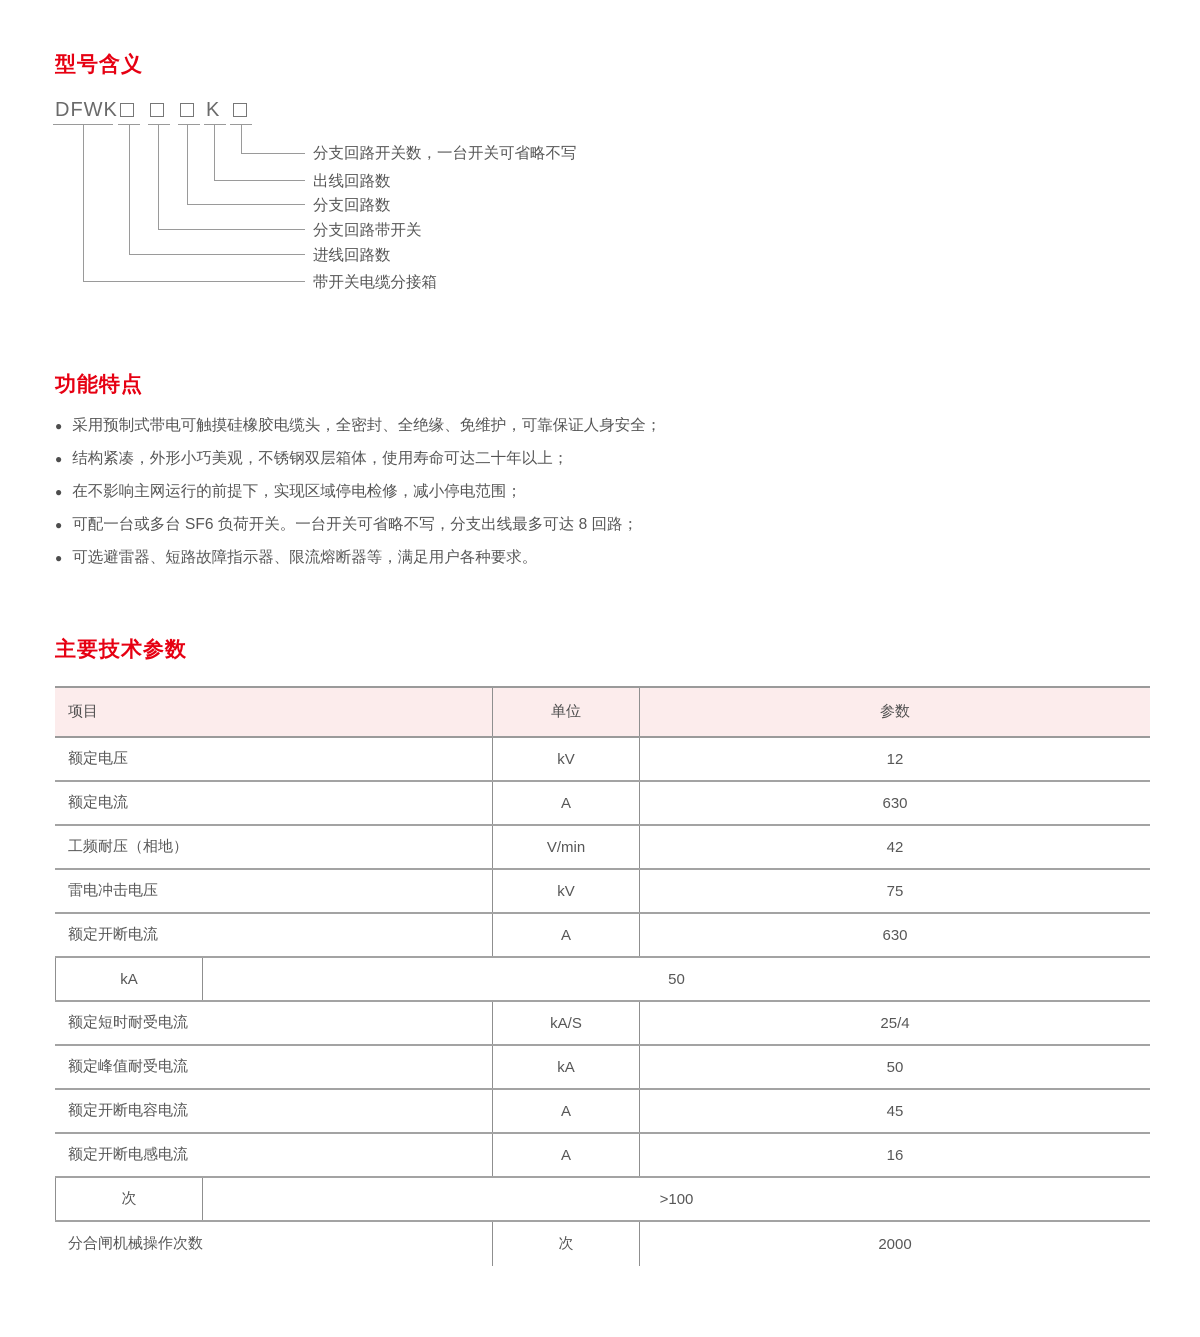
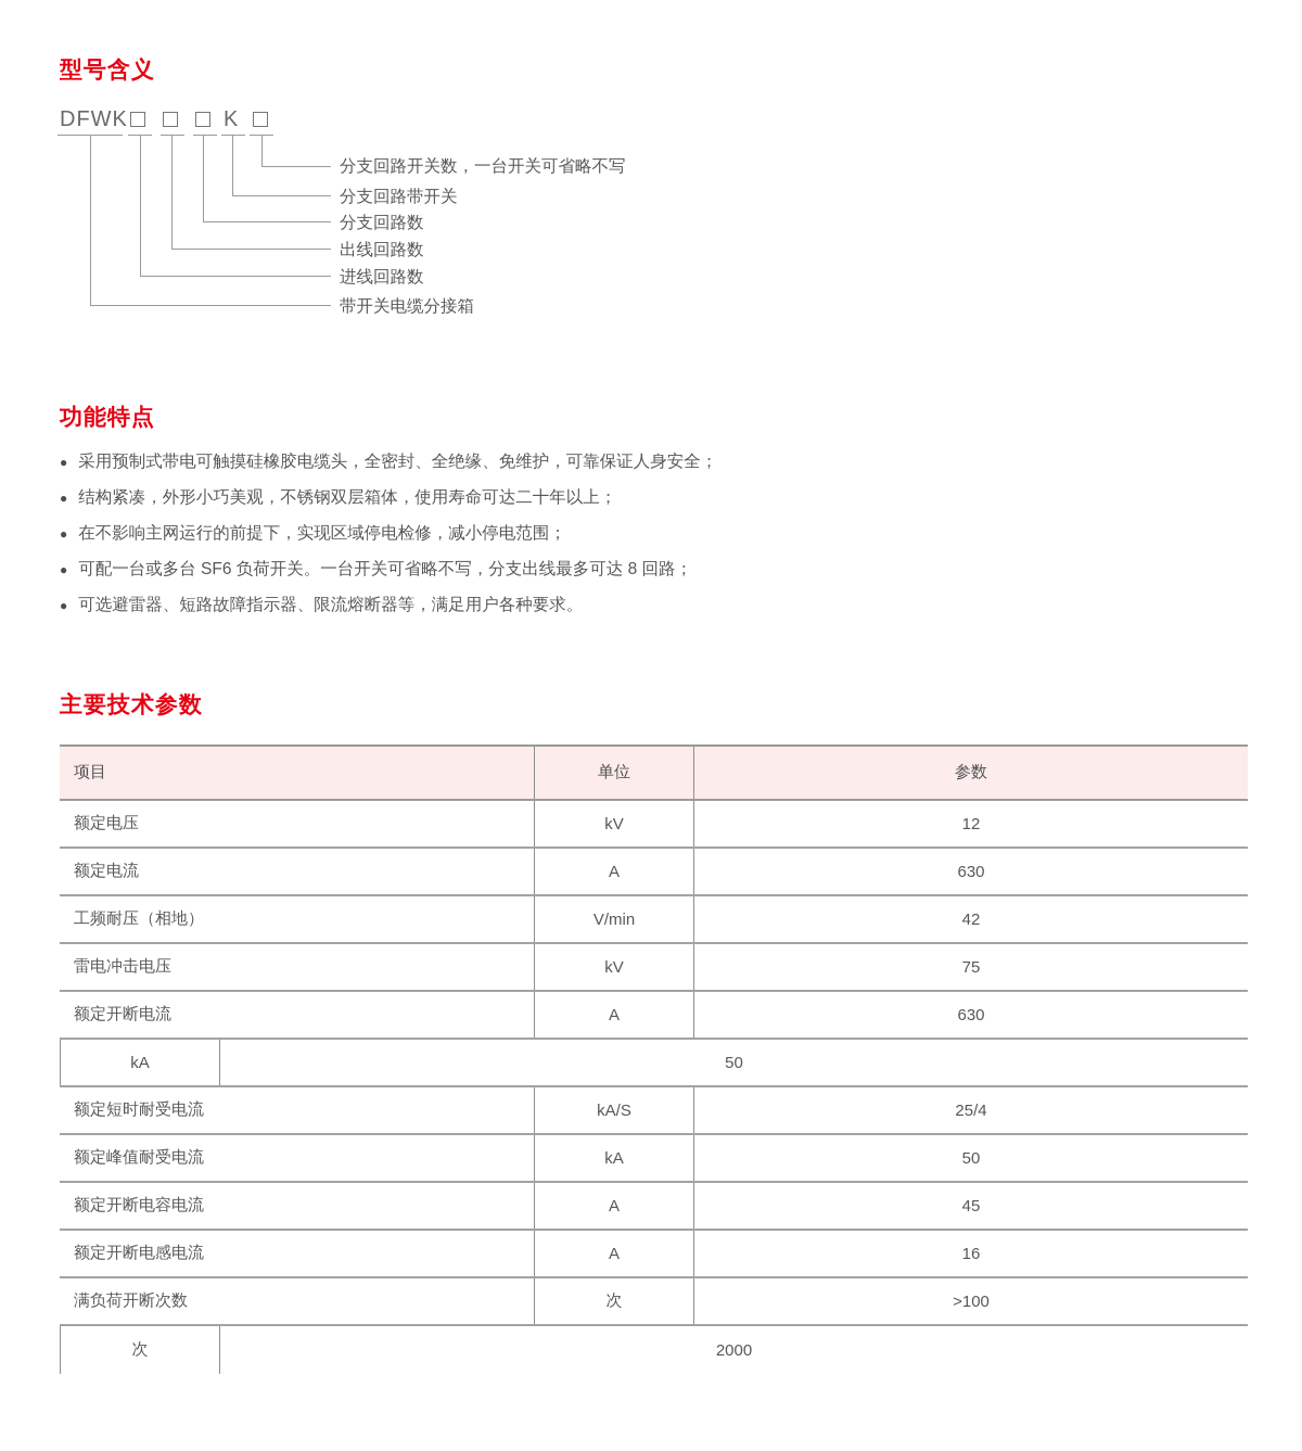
  型号含义
  DFWK
  K
  分支回路开关数，一台开关可省略不写
- 出线回路数
+ 分支回路带开关
  分支回路数
- 分支回路带开关
+ 出线回路数
  进线回路数
  带开关电缆分接箱
  功能特点
  ●
  采用预制式带电可触摸硅橡胶电缆头，全密封、全绝缘、免维护，可靠保证人身安全；
  ●
  结构紧凑，外形小巧美观，不锈钢双层箱体，使用寿命可达二十年以上；
  ●
  在不影响主网运行的前提下，实现区域停电检修，减小停电范围；
  ●
  可配一台或多台 SF6 负荷开关。一台开关可省略不写，分支出线最多可达 8 回路；
  ●
  可选避雷器、短路故障指示器、限流熔断器等，满足用户各种要求。
  主要技术参数
  项目
  单位
  参数
  额定电压
  kV
  12
  额定电流
  A
  630
  工频耐压（相地）
  V/min
  42
  雷电冲击电压
  kV
  75
  额定开断电流
  A
  630
  kA
  50
  额定短时耐受电流
  kA/S
  25/4
  额定峰值耐受电流
  kA
  50
  额定开断电容电流
  A
  45
  额定开断电感电流
  A
  16
+ 满负荷开断次数
  次
  >100
- 分合闸机械操作次数
  次
  2000
